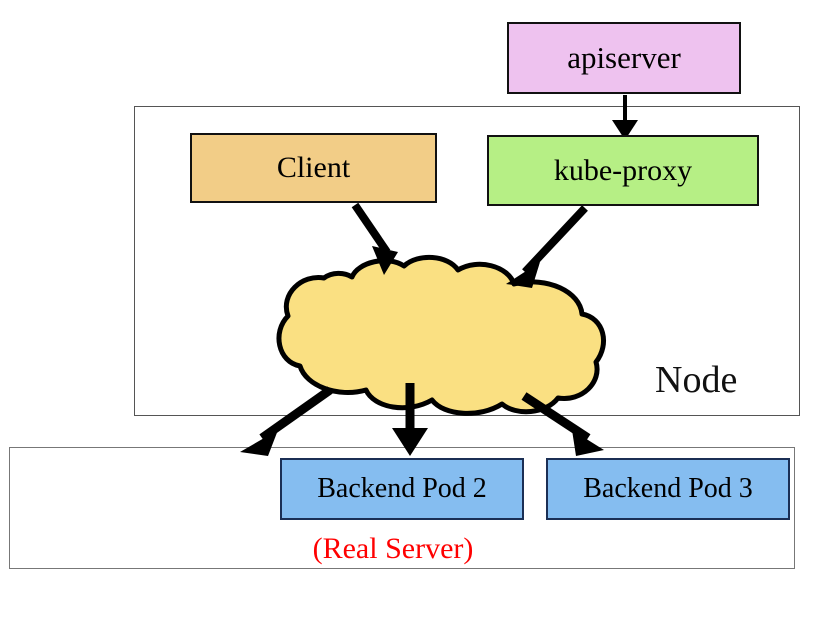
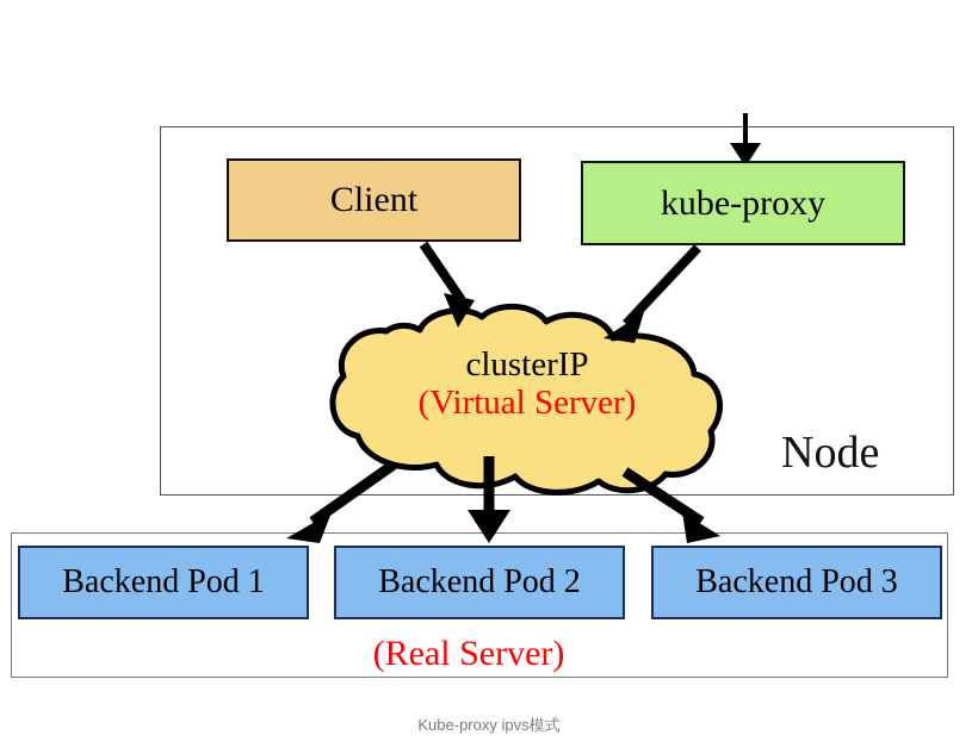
- apiserver
  Client
  kube-proxy
+ clusterIP
+ (Virtual Server)
  Node
+ Backend Pod 1
  Backend Pod 2
  Backend Pod 3
  (Real Server)
+ Kube-proxy ipvs模式
